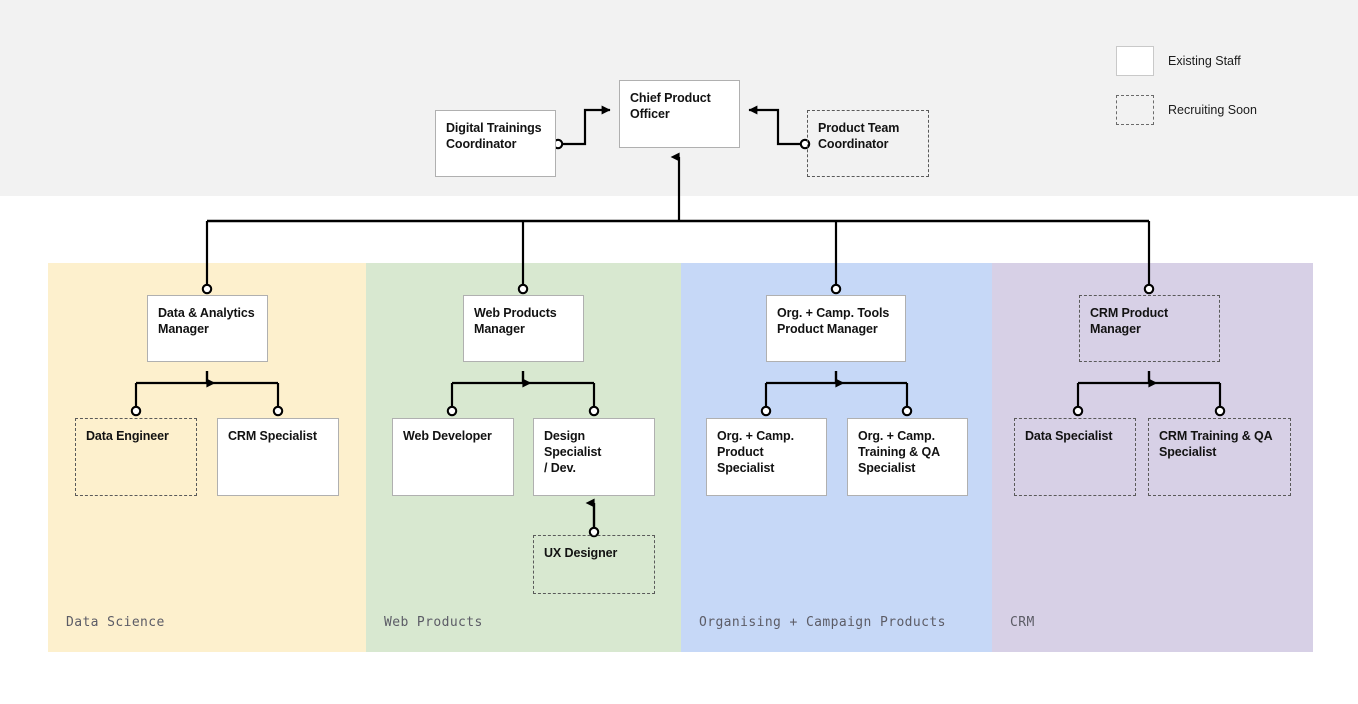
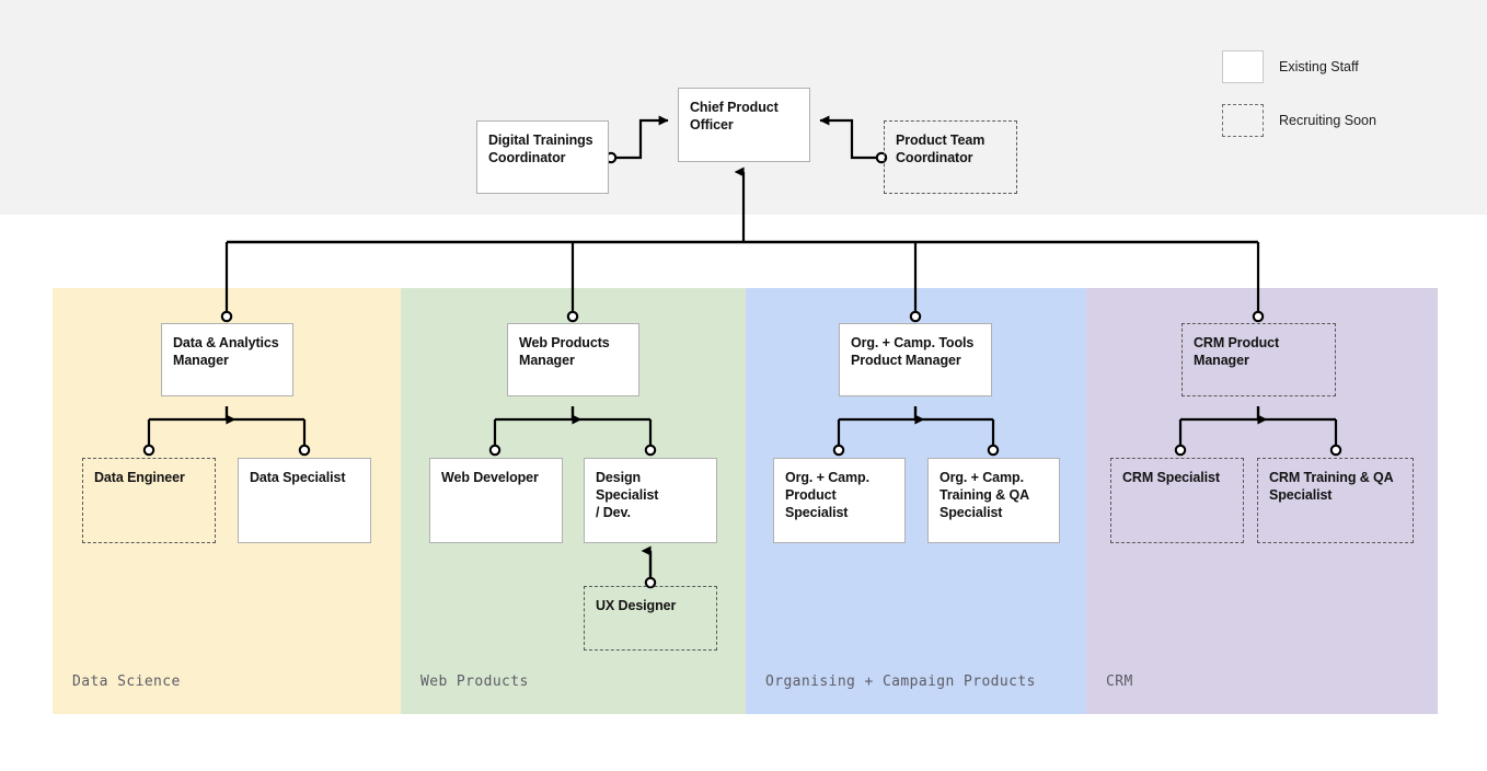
  Data Science
  Web Products
  Organising + Campaign Products
  CRM
  Digital Trainings
  Coordinator
  Chief Product
  Officer
  Product Team
  Coordinator
  Data & Analytics
  Manager
  Data Engineer
- CRM Specialist
+ Data Specialist
  Web Products
  Manager
  Web Developer
  Design Specialist
  / Dev.
  UX Designer
  Org. + Camp. Tools
  Product Manager
  Org. + Camp.
  Product
  Specialist
  Org. + Camp.
  Training & QA
  Specialist
  CRM Product
  Manager
- Data Specialist
+ CRM Specialist
  CRM Training & QA
  Specialist
  Existing Staff
  Recruiting Soon
